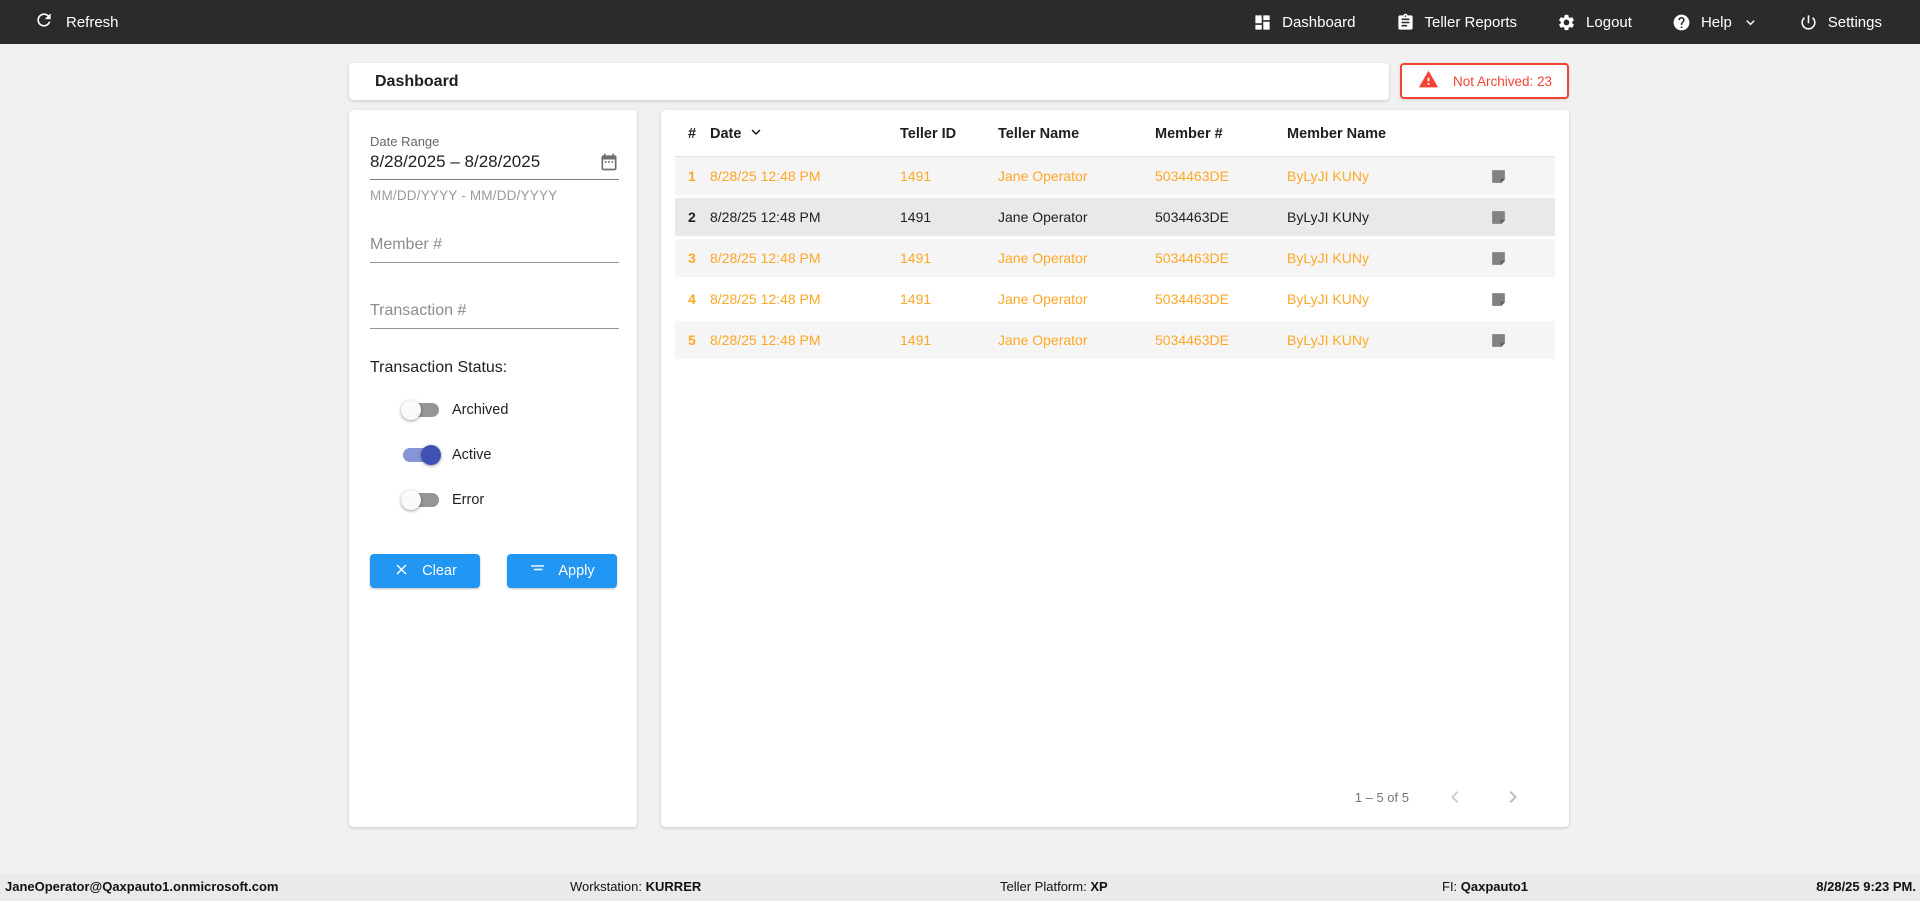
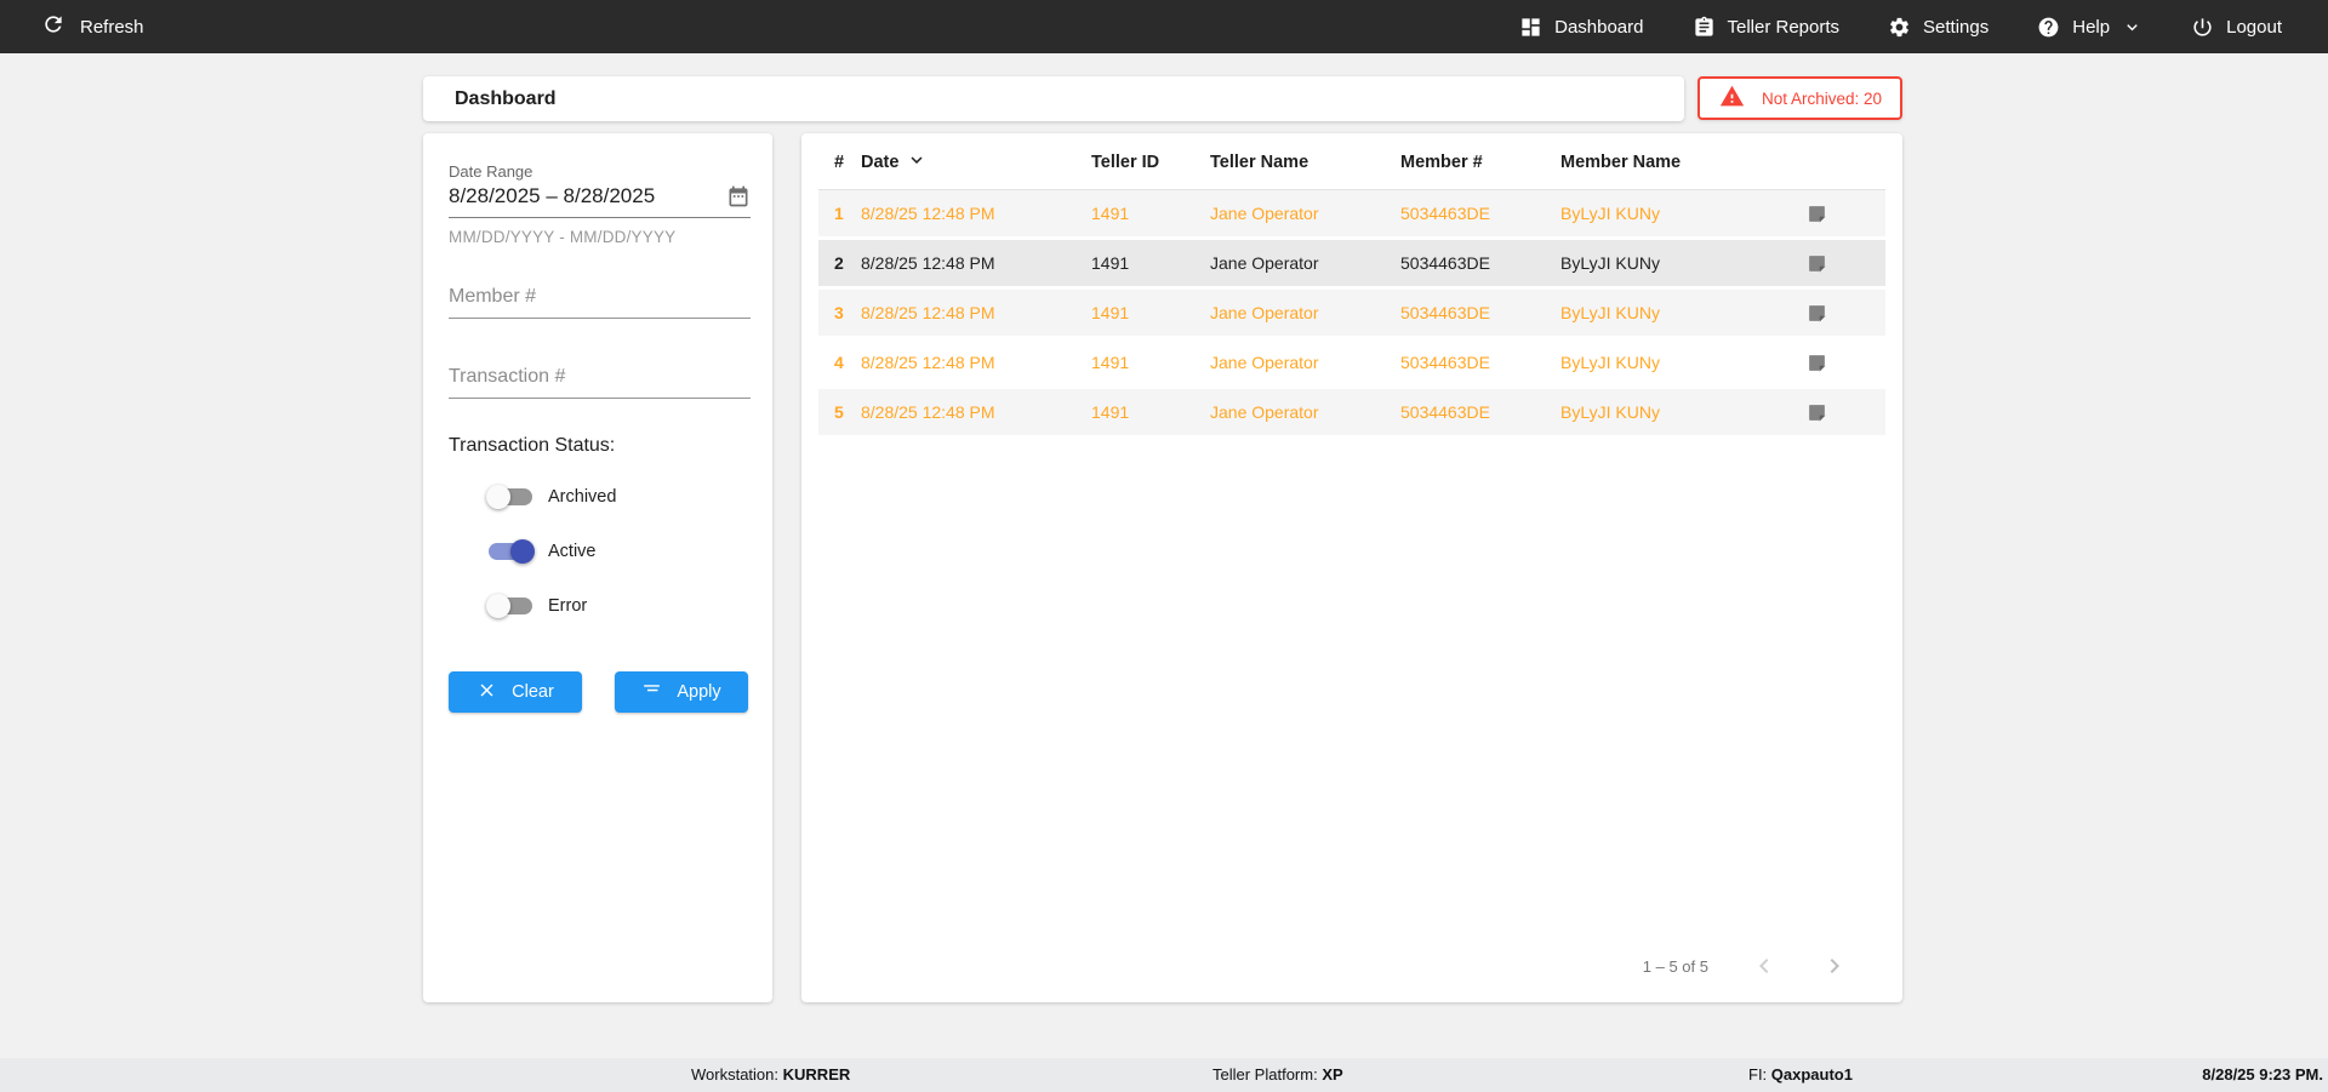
  Refresh
  Dashboard
  Teller Reports
- Logout
+ Settings
  Help
- Settings
+ Logout
  Dashboard
- Not Archived: 23
+ Not Archived: 20
  Date Range
  8/28/2025 – 8/28/2025
  MM/DD/YYYY - MM/DD/YYYY
  Member #
  Transaction #
  Transaction Status:
  Archived
  Active
  Error
  Clear
  Apply
  #
  Date
  Teller ID
  Teller Name
  Member #
  Member Name
  1
  8/28/25 12:48 PM
  1491
  Jane Operator
  5034463DE
  ByLyJI KUNy
  2
  8/28/25 12:48 PM
  1491
  Jane Operator
  5034463DE
  ByLyJI KUNy
  3
  8/28/25 12:48 PM
  1491
  Jane Operator
  5034463DE
  ByLyJI KUNy
  4
  8/28/25 12:48 PM
  1491
  Jane Operator
  5034463DE
  ByLyJI KUNy
  5
  8/28/25 12:48 PM
  1491
  Jane Operator
  5034463DE
  ByLyJI KUNy
  1 – 5 of 5
- JaneOperator@Qaxpauto1.onmicrosoft.com
  Workstation: KURRER
  Teller Platform: XP
  FI: Qaxpauto1
  8/28/25 9:23 PM.
